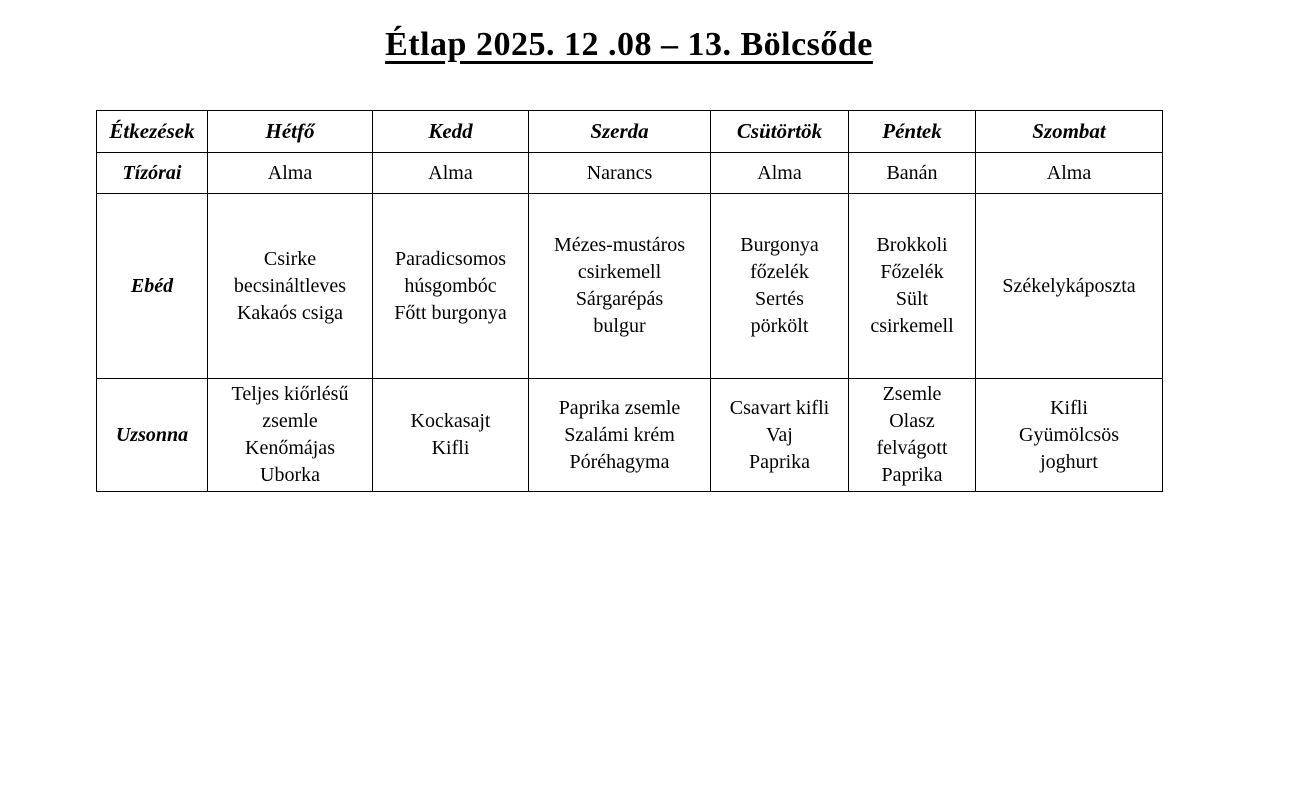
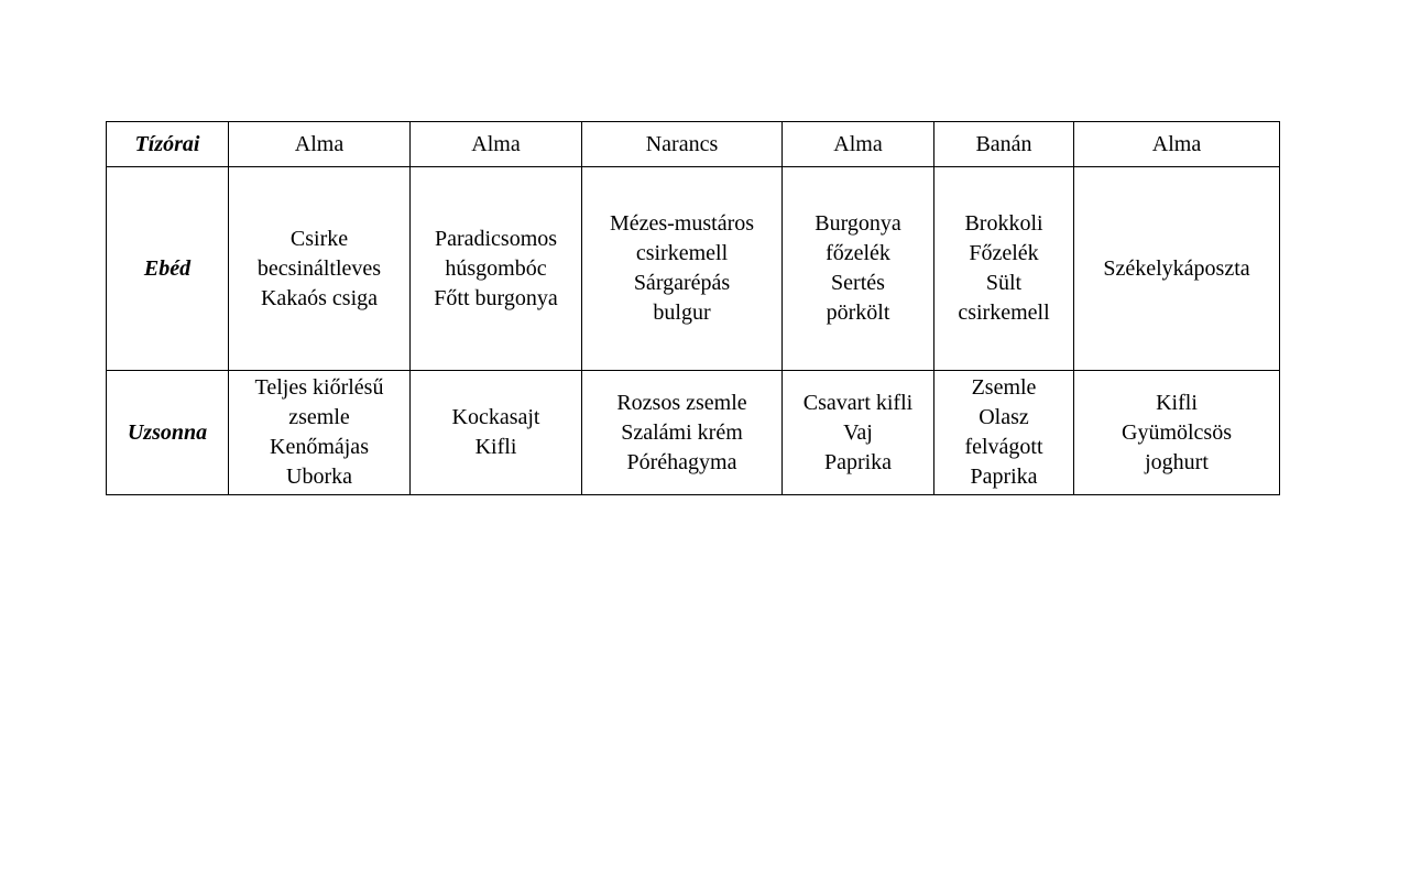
- Étlap 2025. 12 .08 – 13. Bölcsőde
- Étkezések	Hétfő	Kedd	Szerda	Csütörtök	Péntek	Szombat
  Tízórai	Alma	Alma	Narancs	Alma	Banán	Alma
  Ebéd	Csirke becsináltleves Kakaós csiga	Paradicsomos húsgombóc Főtt burgonya	Mézes-mustáros csirkemell Sárgarépás bulgur	Burgonya főzelék Sertés pörkölt	Brokkoli Főzelék Sült csirkemell	Székelykáposzta
- Uzsonna	Teljes kiőrlésű zsemle Kenőmájas Uborka	Kockasajt Kifli	Paprika zsemle Szalámi krém Póréhagyma	Csavart kifli Vaj Paprika	Zsemle Olasz felvágott Paprika	Kifli Gyümölcsös joghurt
+ Uzsonna	Teljes kiőrlésű zsemle Kenőmájas Uborka	Kockasajt Kifli	Rozsos zsemle Szalámi krém Póréhagyma	Csavart kifli Vaj Paprika	Zsemle Olasz felvágott Paprika	Kifli Gyümölcsös joghurt
